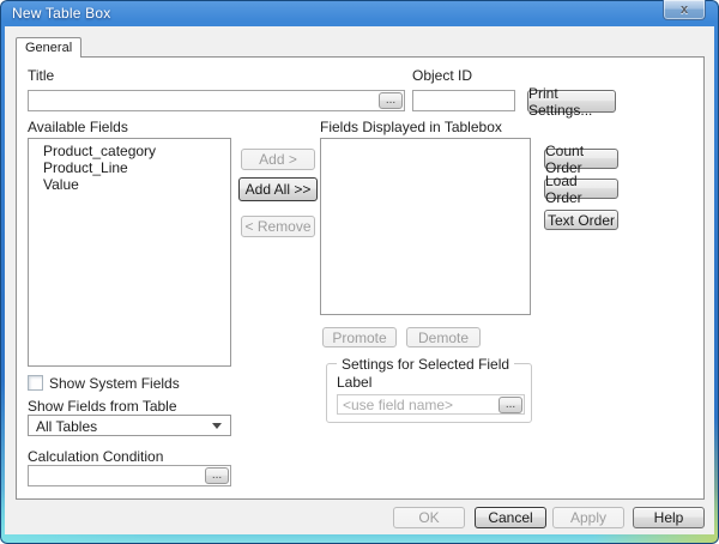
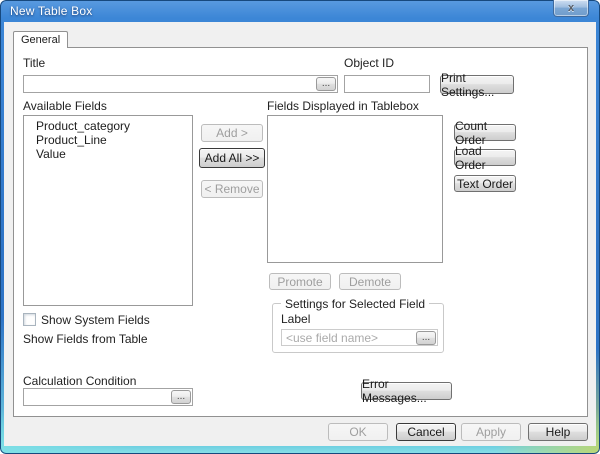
  New Table Box
  x
  General
  Title
  ...
  Object ID
  Print Settings...
  Available Fields
  Product_category
  Product_Line
  Value
  Add >
  Add All >>
  < Remove
  Fields Displayed in Tablebox
  Count Order
  Load Order
  Text Order
  Promote
  Demote
  Settings for Selected Field
  Label
  <use field name>
  ...
  Show System Fields
  Show Fields from Table
- All Tables
  Calculation Condition
  ...
+ Error Messages...
  OK
  Cancel
  Apply
  Help
